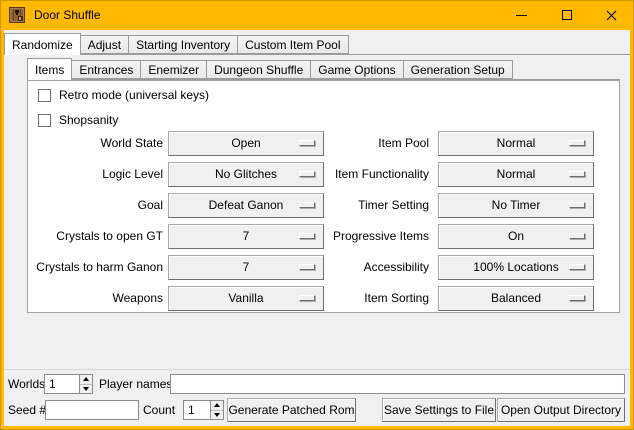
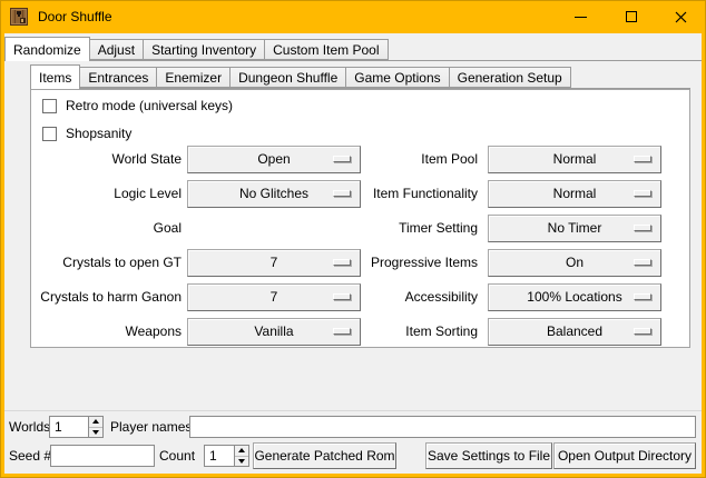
  Door Shuffle
  Randomize
  Adjust
  Starting Inventory
  Custom Item Pool
  Items
  Entrances
  Enemizer
  Dungeon Shuffle
  Game Options
  Generation Setup
  Retro mode (universal keys)
  Shopsanity
  World State
  Open
  Logic Level
  No Glitches
  Goal
- Defeat Ganon
  Crystals to open GT
  7
  Crystals to harm Ganon
  7
  Weapons
  Vanilla
  Item Pool
  Normal
  Item Functionality
  Normal
  Timer Setting
  No Timer
  Progressive Items
  On
  Accessibility
  100% Locations
  Item Sorting
  Balanced
  Worlds
  1
  Player name
  Seed #
  Count
  1
  Generate Patched Rom
  Save Settings to File
  Open Output Directory
